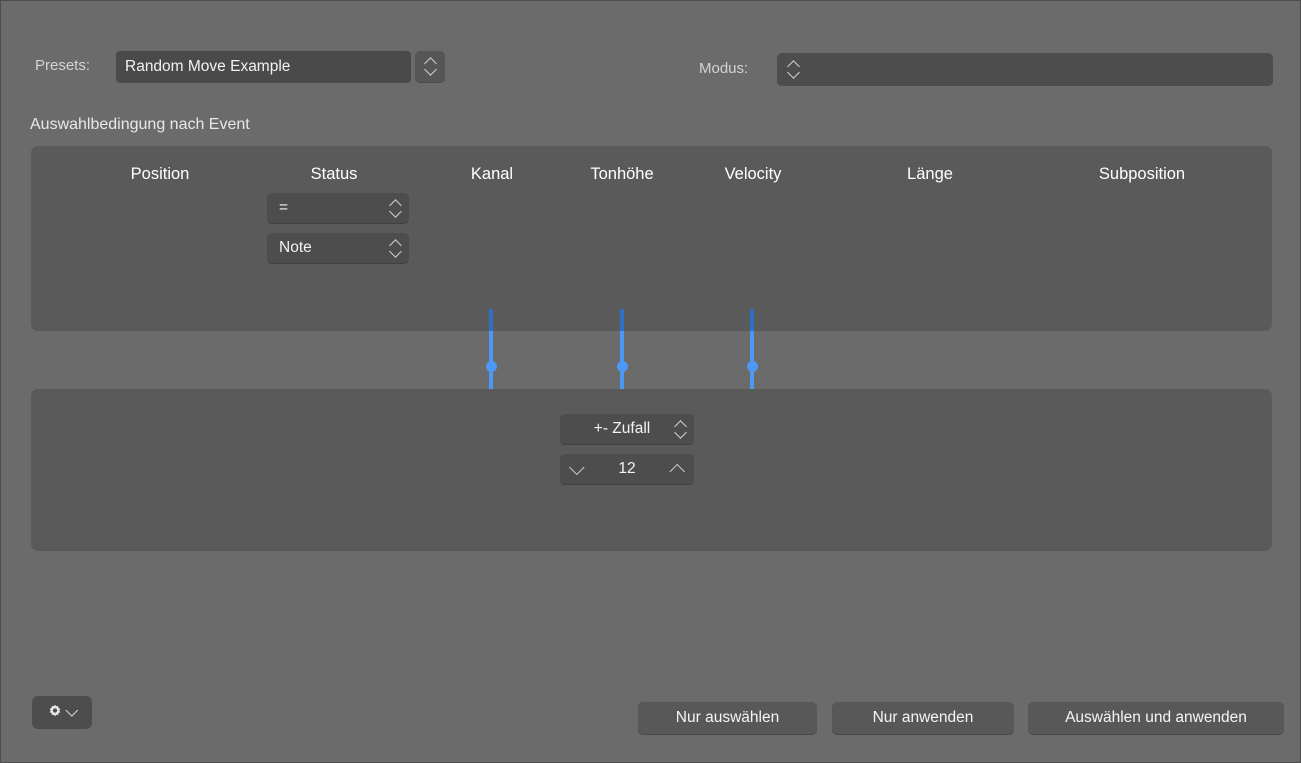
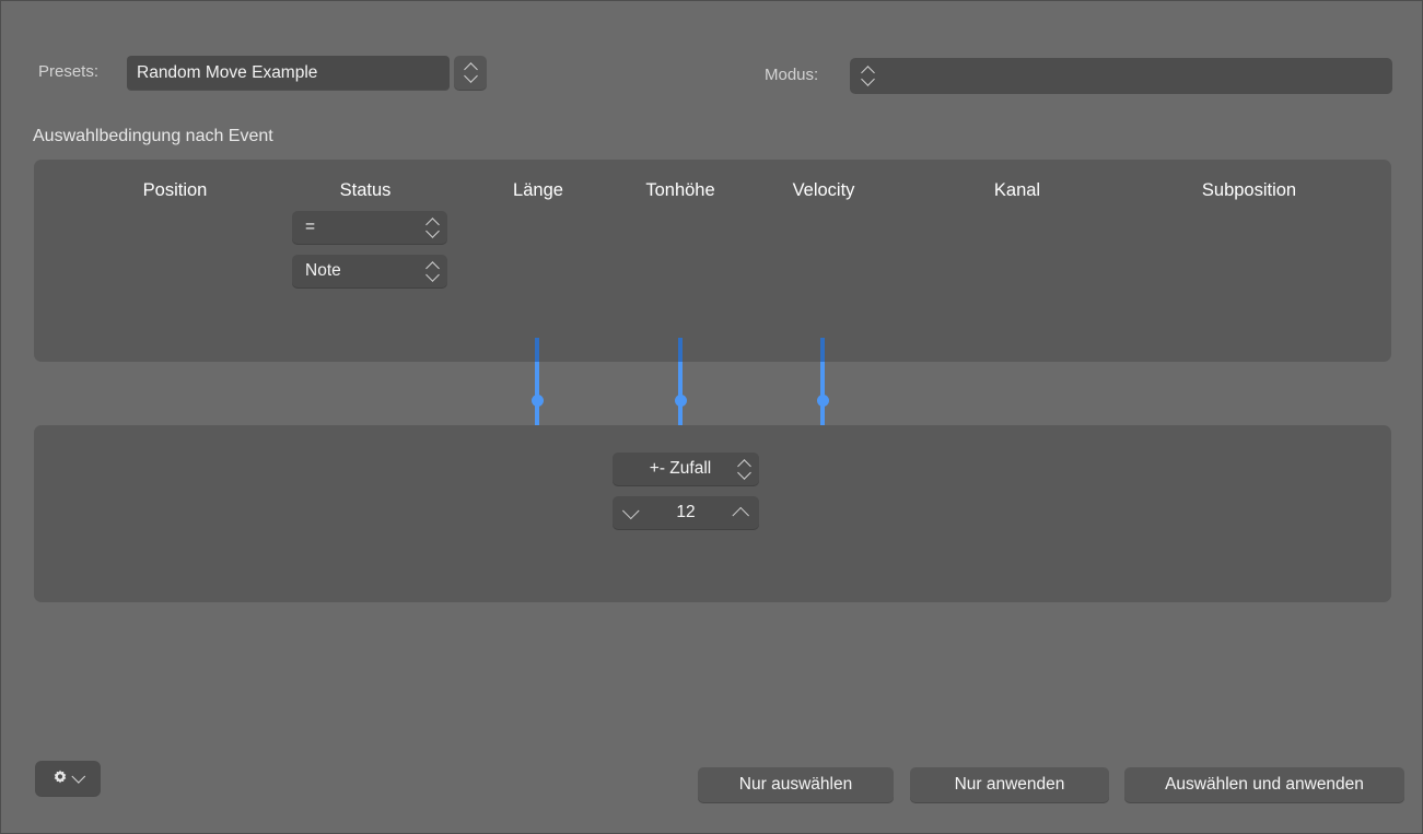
  Presets:
  Random Move Example
  Modus:
  Auswahlbedingung nach Event
  Position
  Status
- Kanal
+ Länge
  Tonhöhe
  Velocity
- Länge
+ Kanal
  Subposition
  =
  Note
  +- Zufall
  12
  Nur auswählen
  Nur anwenden
  Auswählen und anwenden
